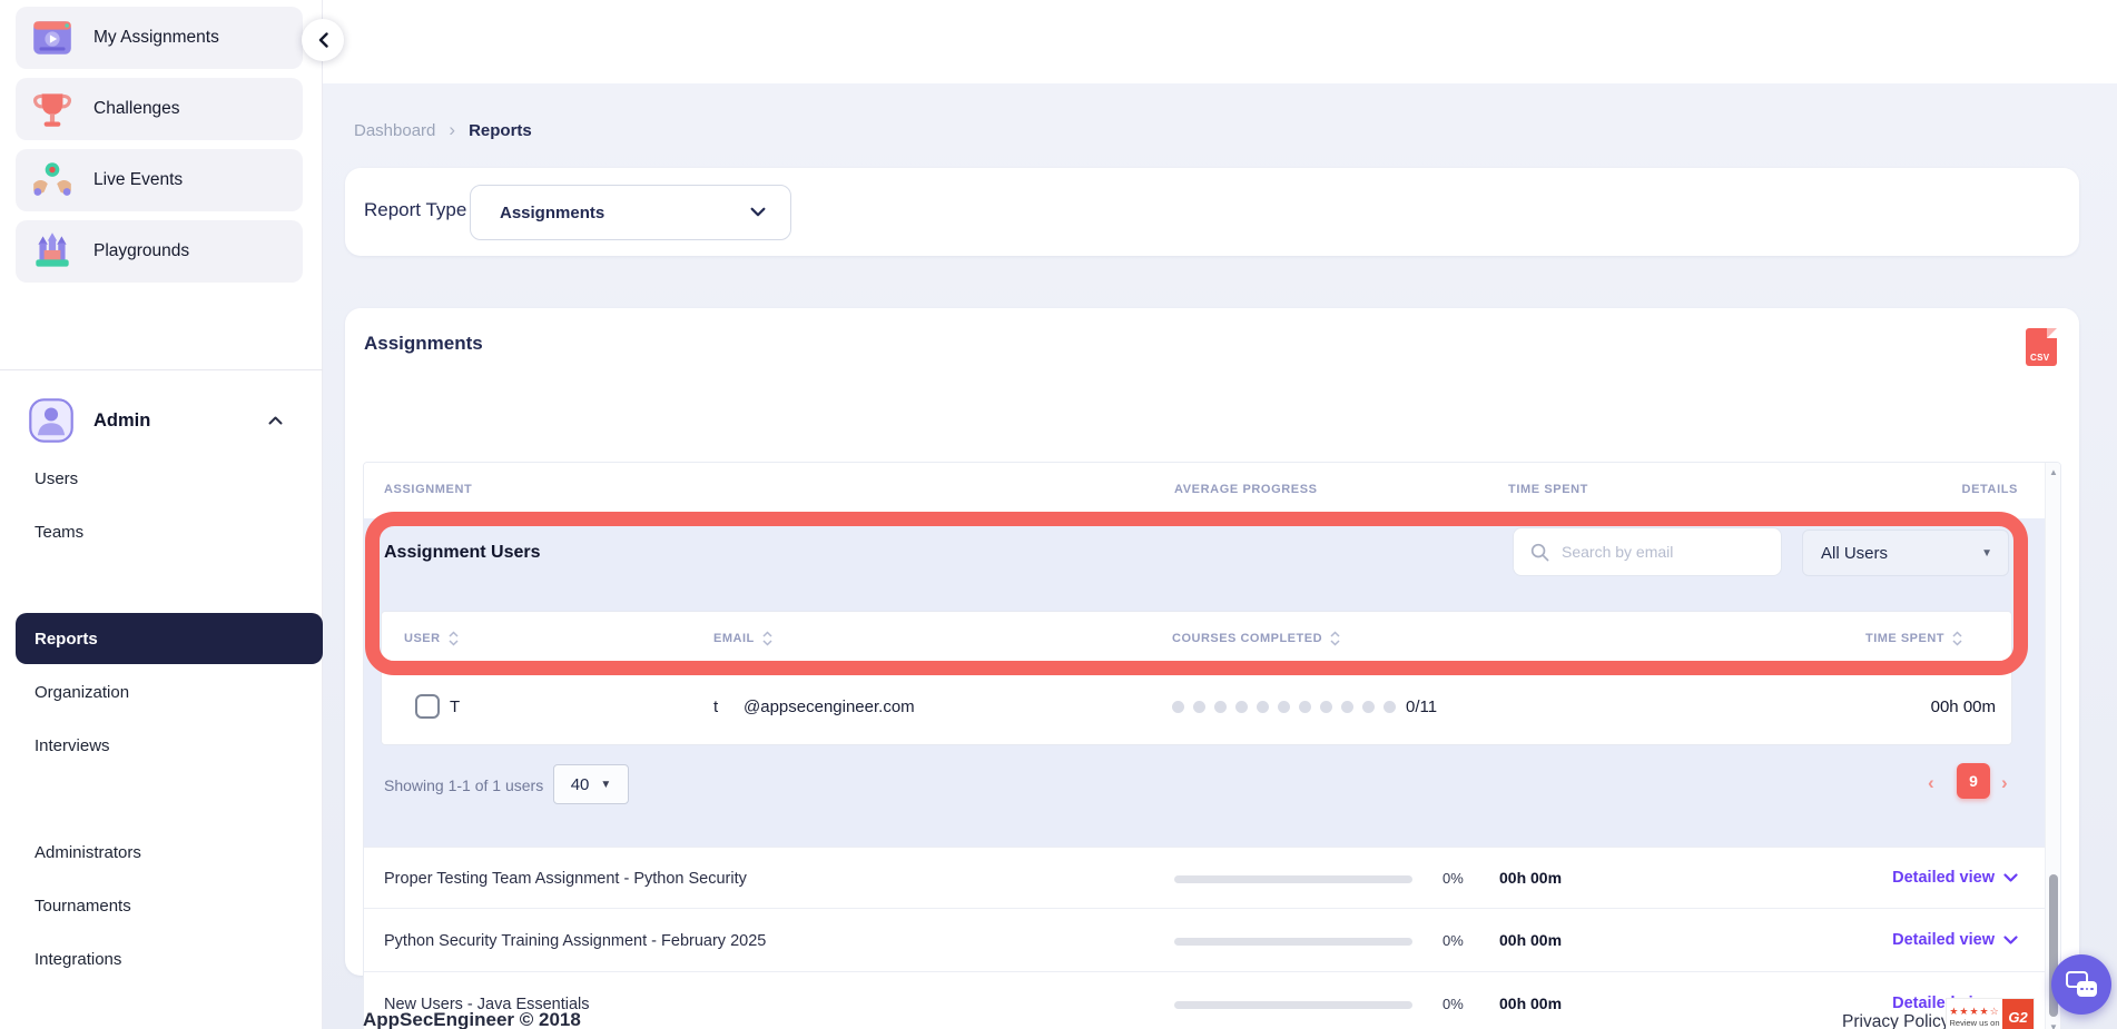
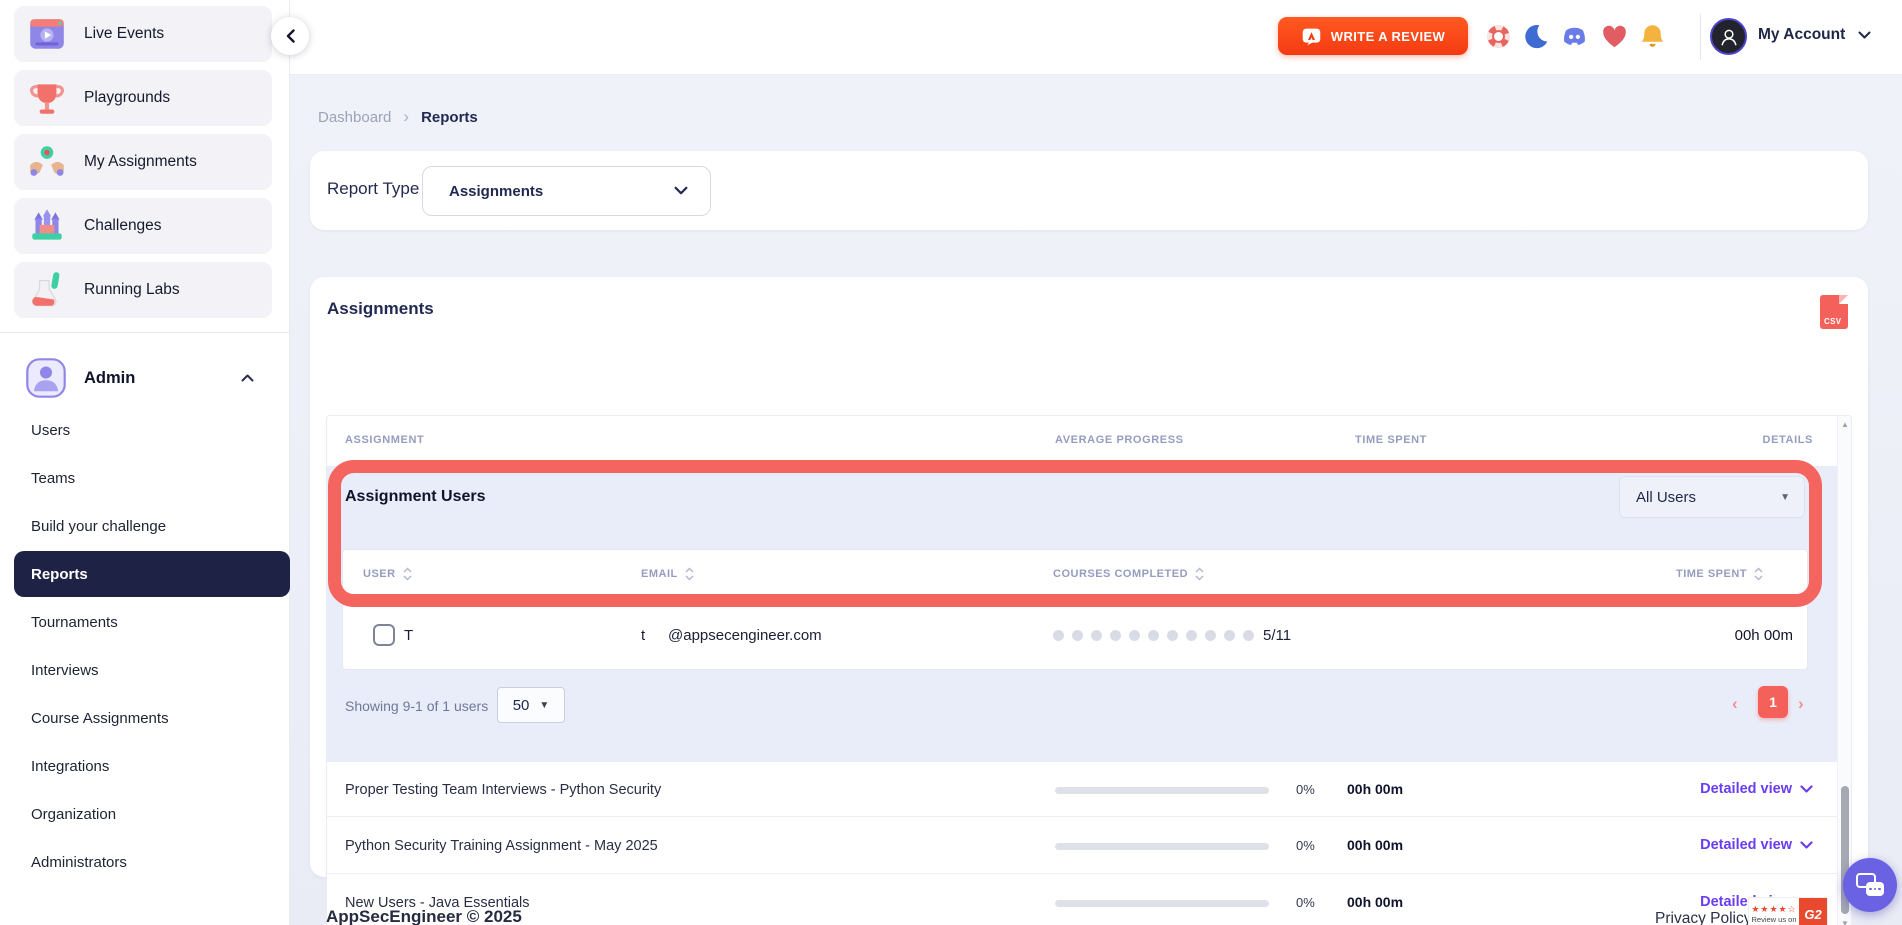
- My Assignments
+ Live Events
- Challenges
+ Playgrounds
- Live Events
+ My Assignments
- Playgrounds
+ Challenges
+ Running Labs
  Admin
  Users
  Teams
+ Build your challenge
  Reports
- Organization
+ Tournaments
  Interviews
+ Course Assignments
- Administrators
+ Integrations
- Tournaments
+ Organization
- Integrations
+ Administrators
+ WRITE A REVIEW
+ My Account
  Dashboard
  ›
  Reports
  Report Type
  Assignments
  Assignments
  CSV
  ASSIGNMENT
  AVERAGE PROGRESS
  TIME SPENT
  DETAILS
  Assignment Users
- Search by email
  All Users
  ▼
  USER
  EMAIL
  COURSES COMPLETED
  TIME SPENT
  T
  t
  @appsecengineer.com
- 0/11
+ 5/11
  00h 00m
- Showing 1-1 of 1 users
+ Showing 9-1 of 1 users
- 40
+ 50
  ▼
  ‹
- 9
+ 1
  ›
- Proper Testing Team Assignment - Python Security
+ Proper Testing Team Interviews - Python Security
  0%
  00h 00m
  Detailed view
- Python Security Training Assignment - February 2025
+ Python Security Training Assignment - May 2025
  0%
  00h 00m
  Detailed view
  New Users - Java Essentials
  0%
  00h 00m
  ▲
  ▼
- AppSecEngineer © 2018
+ AppSecEngineer © 2025
  Privacy Polic
  ★★★★☆
  Review us on
  G2
